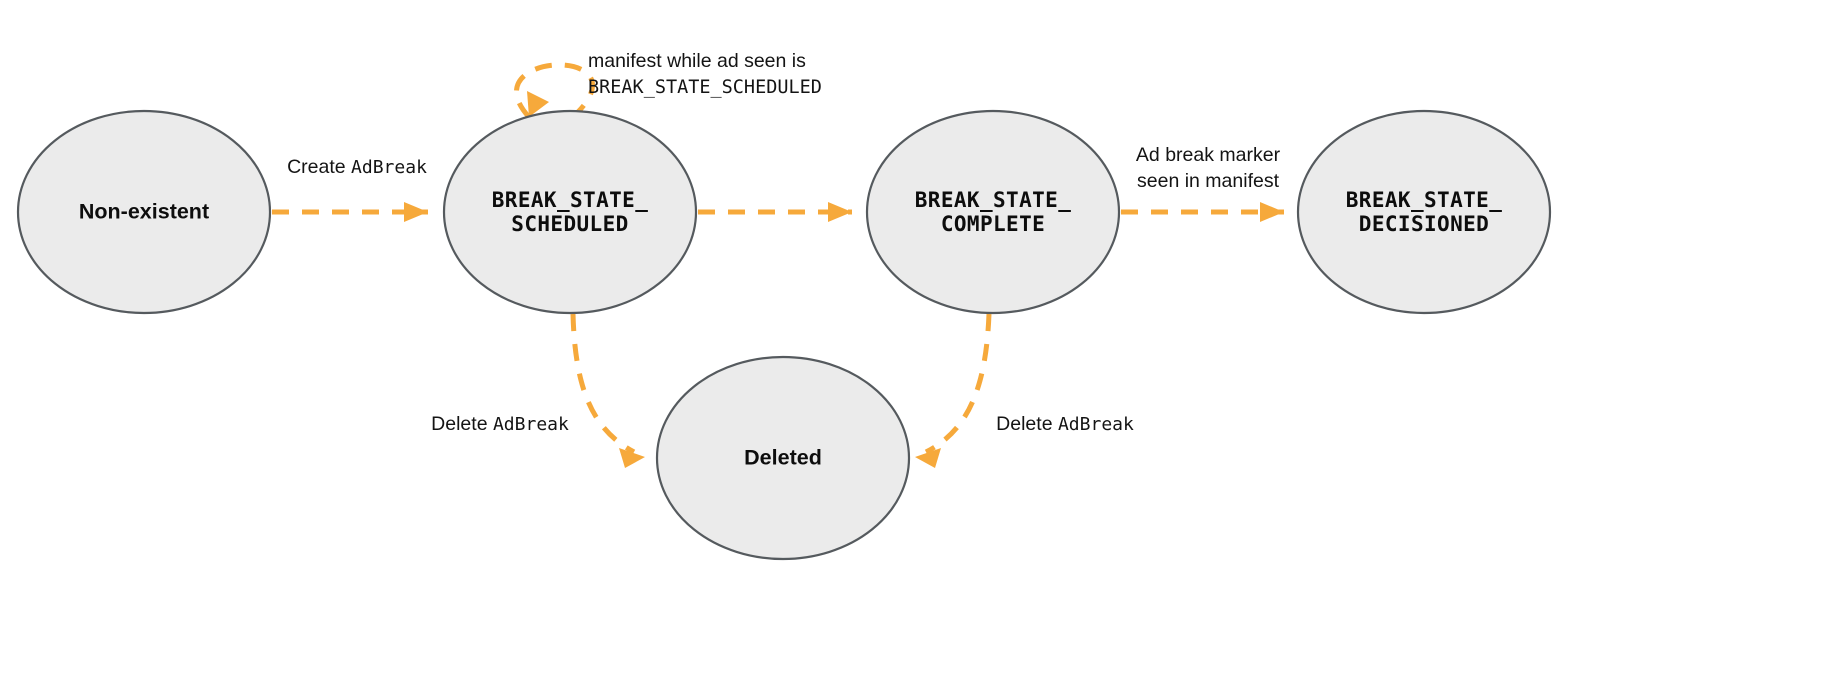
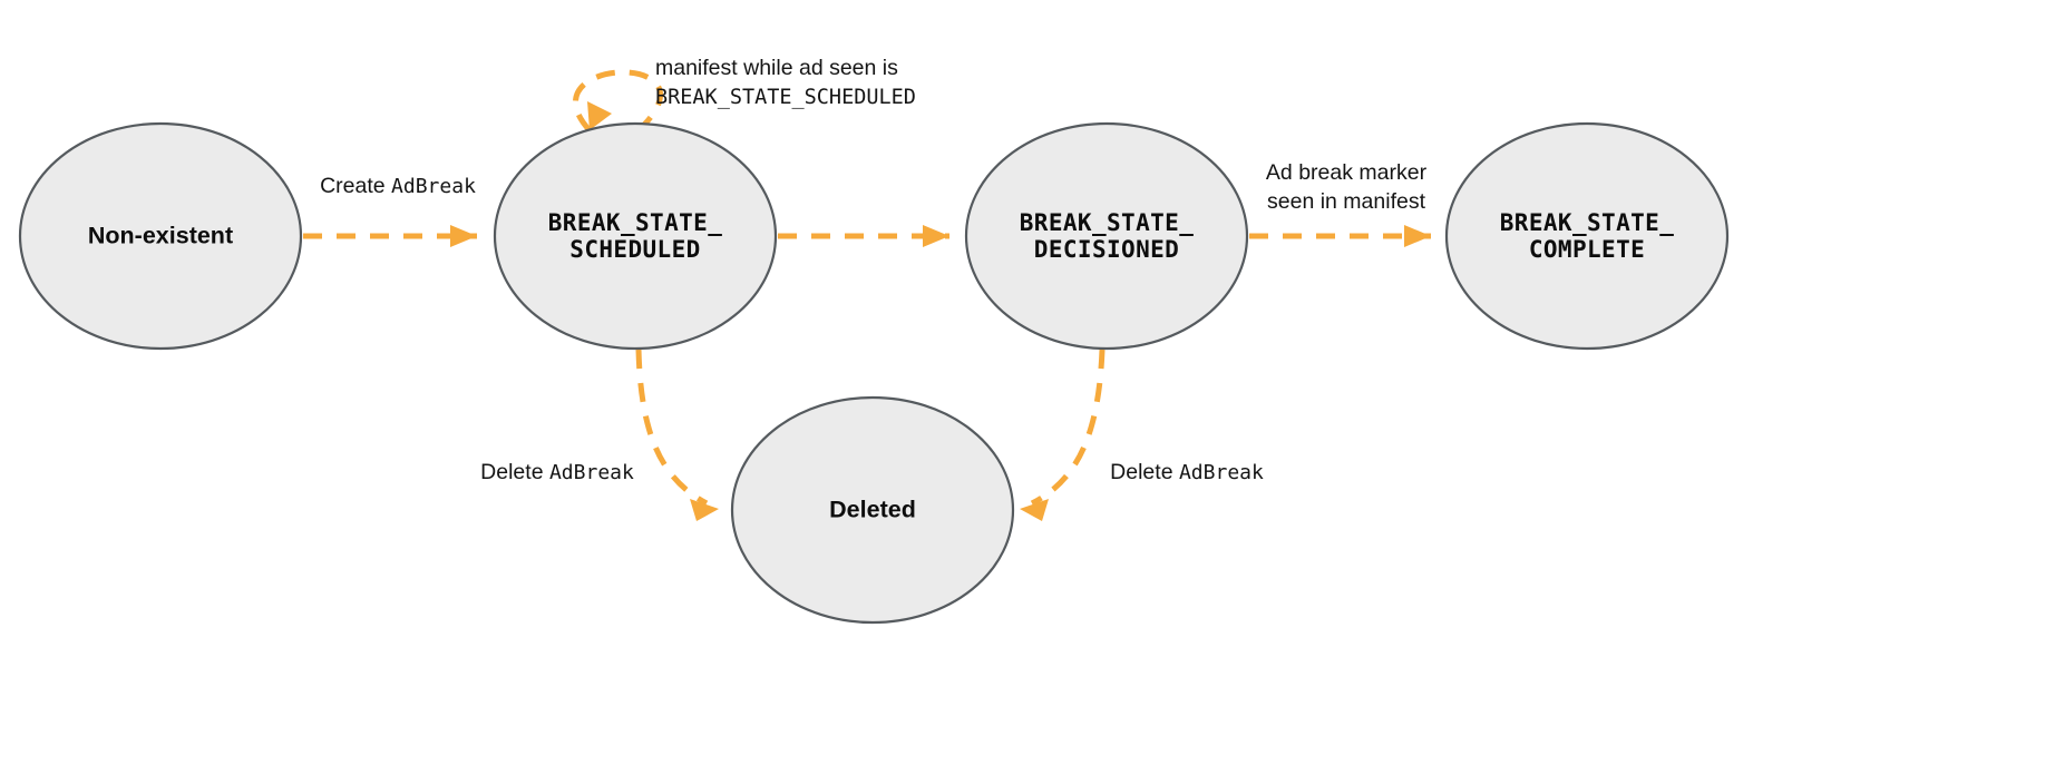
  Non-existent
  BREAK_STATE_
  SCHEDULED
  BREAK_STATE_
- COMPLETE
+ DECISIONED
  BREAK_STATE_
- DECISIONED
+ COMPLETE
  Deleted
  Create AdBreak
  manifest while ad seen is
  BREAK_STATE_SCHEDULED
  Ad break marker
  seen in manifest
  Delete AdBreak
  Delete AdBreak
